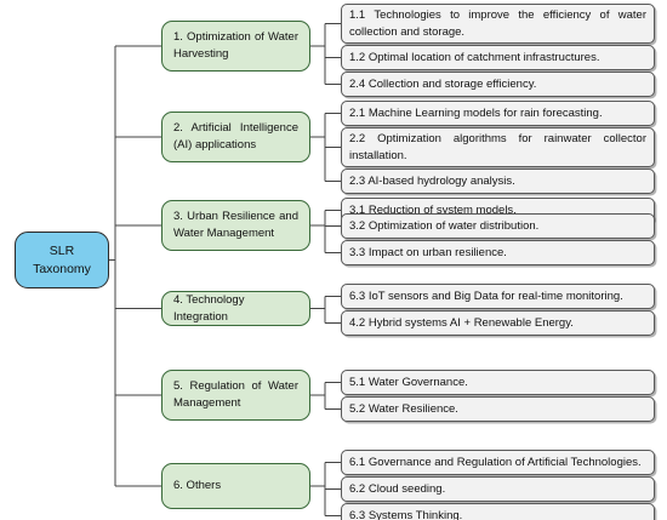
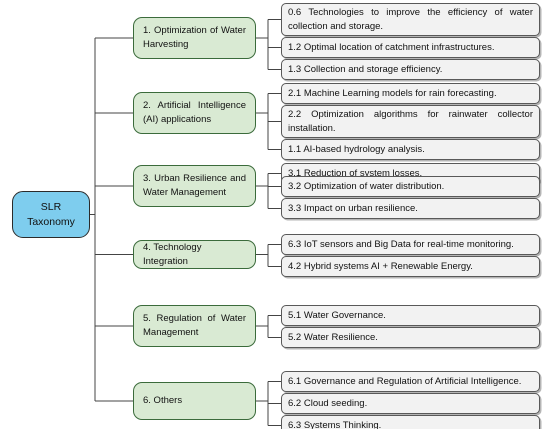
  SLR
  Taxonomy
  1. Optimization of Water Harvesting
- 1.1 Technologies to improve the efficiency of water collection and storage.
+ 0.6 Technologies to improve the efficiency of water collection and storage.
  1.2 Optimal location of catchment infrastructures.
- 2.4 Collection and storage efficiency.
+ 1.3 Collection and storage efficiency.
  2. Artificial Intelligence (AI) applications
  2.1 Machine Learning models for rain forecasting.
  2.2 Optimization algorithms for rainwater collector installation.
- 2.3 AI-based hydrology analysis.
+ 1.1 AI-based hydrology analysis.
  3. Urban Resilience and Water Management
- 3.1 Reduction of system models.
+ 3.1 Reduction of system losses.
  3.2 Optimization of water distribution.
  3.3 Impact on urban resilience.
  4. Technology Integration
  6.3 IoT sensors and Big Data for real-time monitoring.
  4.2 Hybrid systems AI + Renewable Energy.
  5. Regulation of Water Management
  5.1 Water Governance.
  5.2 Water Resilience.
  6. Others
- 6.1 Governance and Regulation of Artificial Technologies.
+ 6.1 Governance and Regulation of Artificial Intelligence.
  6.2 Cloud seeding.
  6.3 Systems Thinking.
